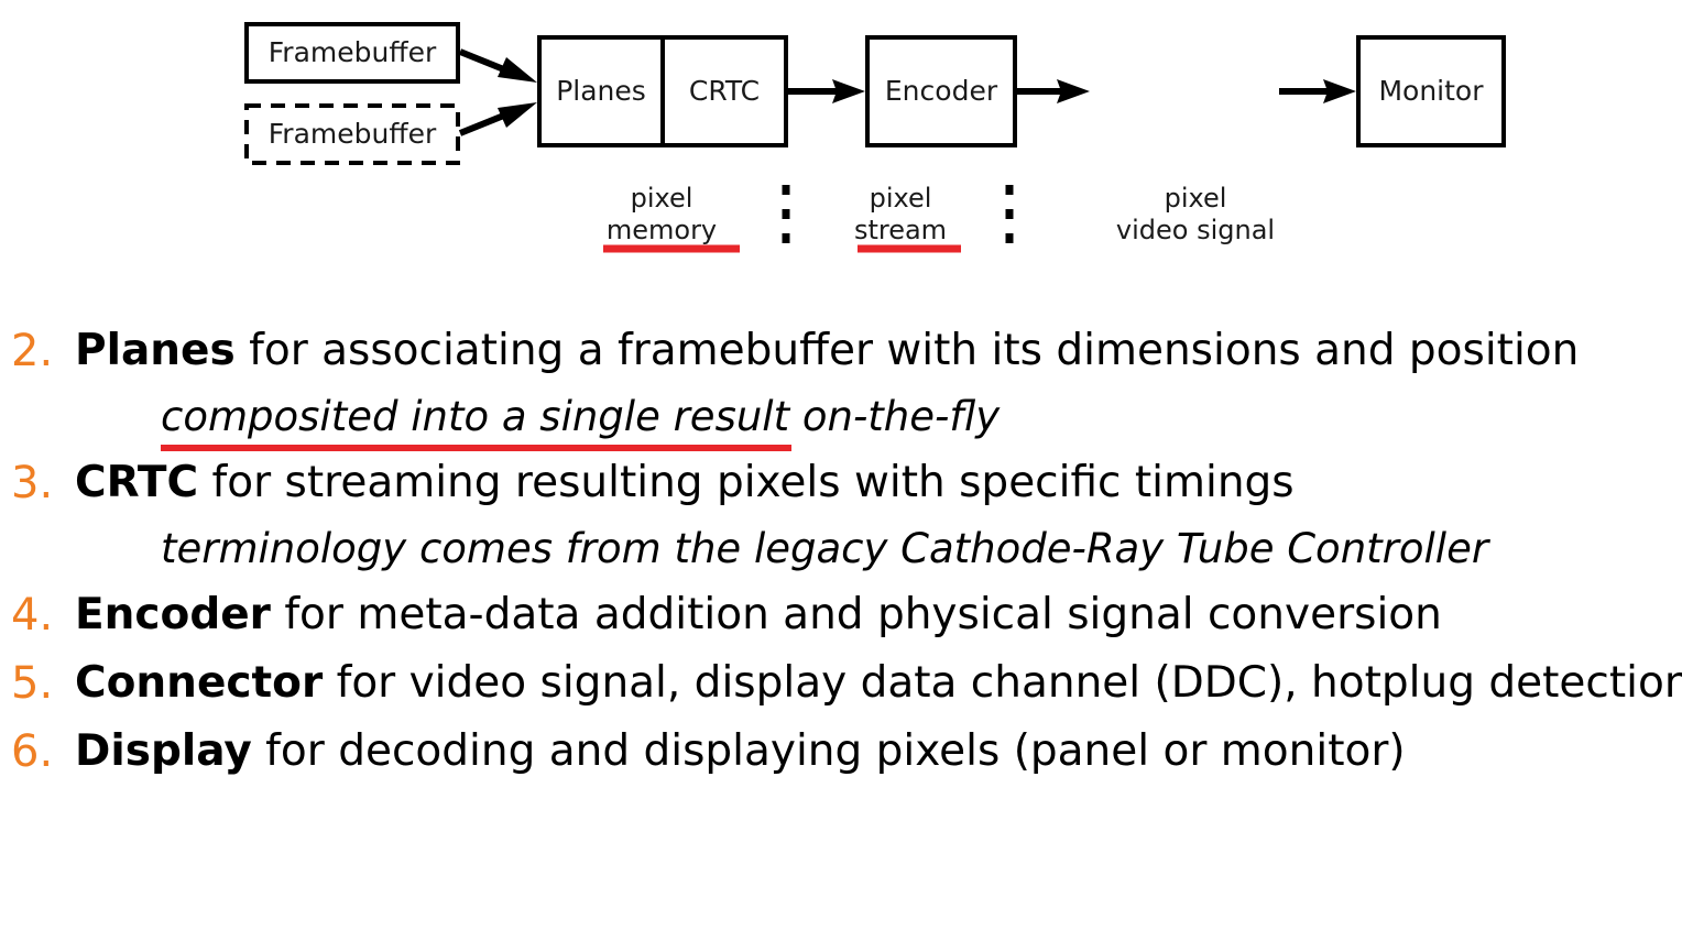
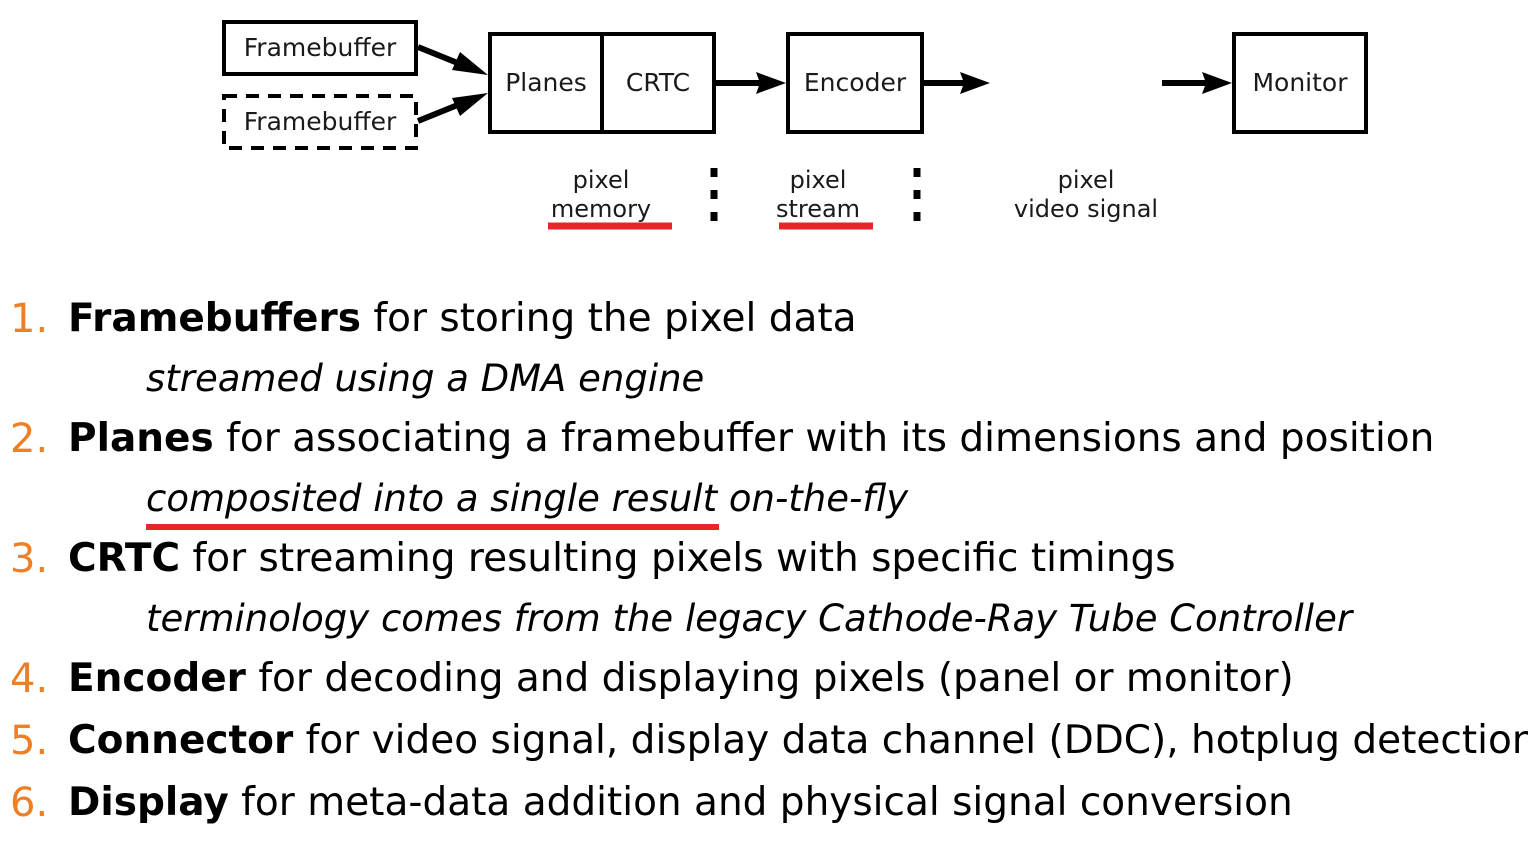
  Framebuffer
  Framebuffer
  Planes
  CRTC
  Encoder
  Monitor
  pixel
  memory
  pixel
  stream
  pixel
  video signal
+ 1.
+ Framebuffers for storing the pixel data
+ streamed using a DMA engine
  2.
  Planes for associating a framebuffer with its dimensions and position
  composited into a single result on-the-fly
  3.
  CRTC for streaming resulting pixels with specific timings
  terminology comes from the legacy Cathode-Ray Tube Controller
  4.
- Encoder for meta-data addition and physical signal conversion
+ Encoder for decoding and displaying pixels (panel or monitor)
  5.
  Connector for video signal, display data channel (DDC), hotplug detection
  6.
- Display for decoding and displaying pixels (panel or monitor)
+ Display for meta-data addition and physical signal conversion
